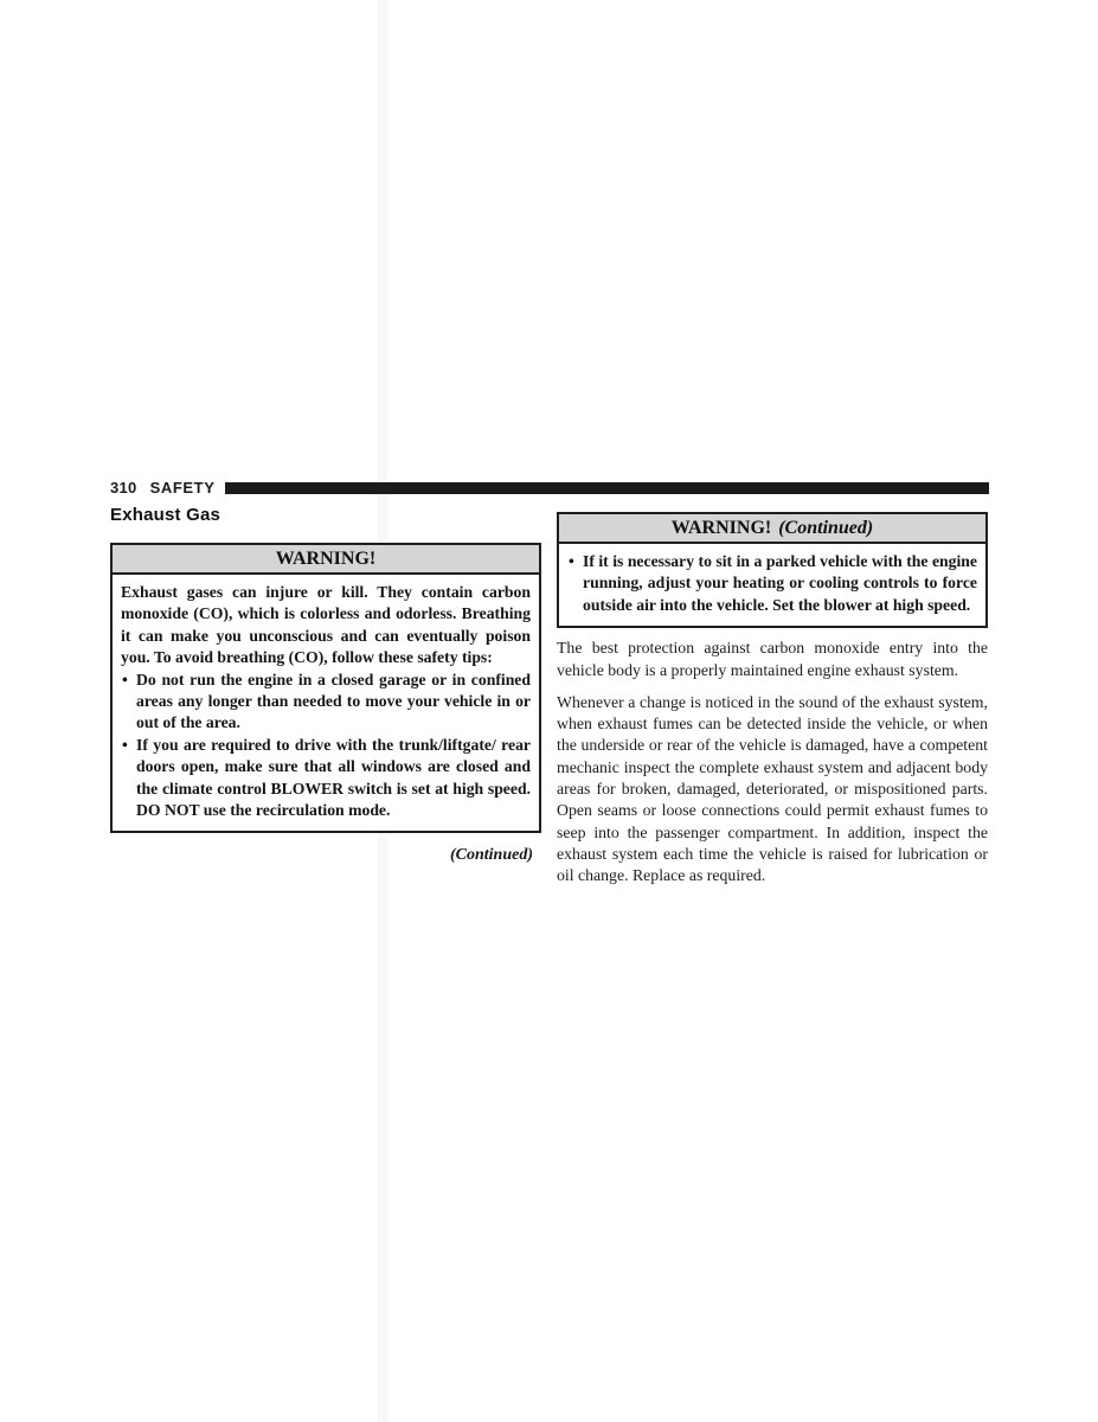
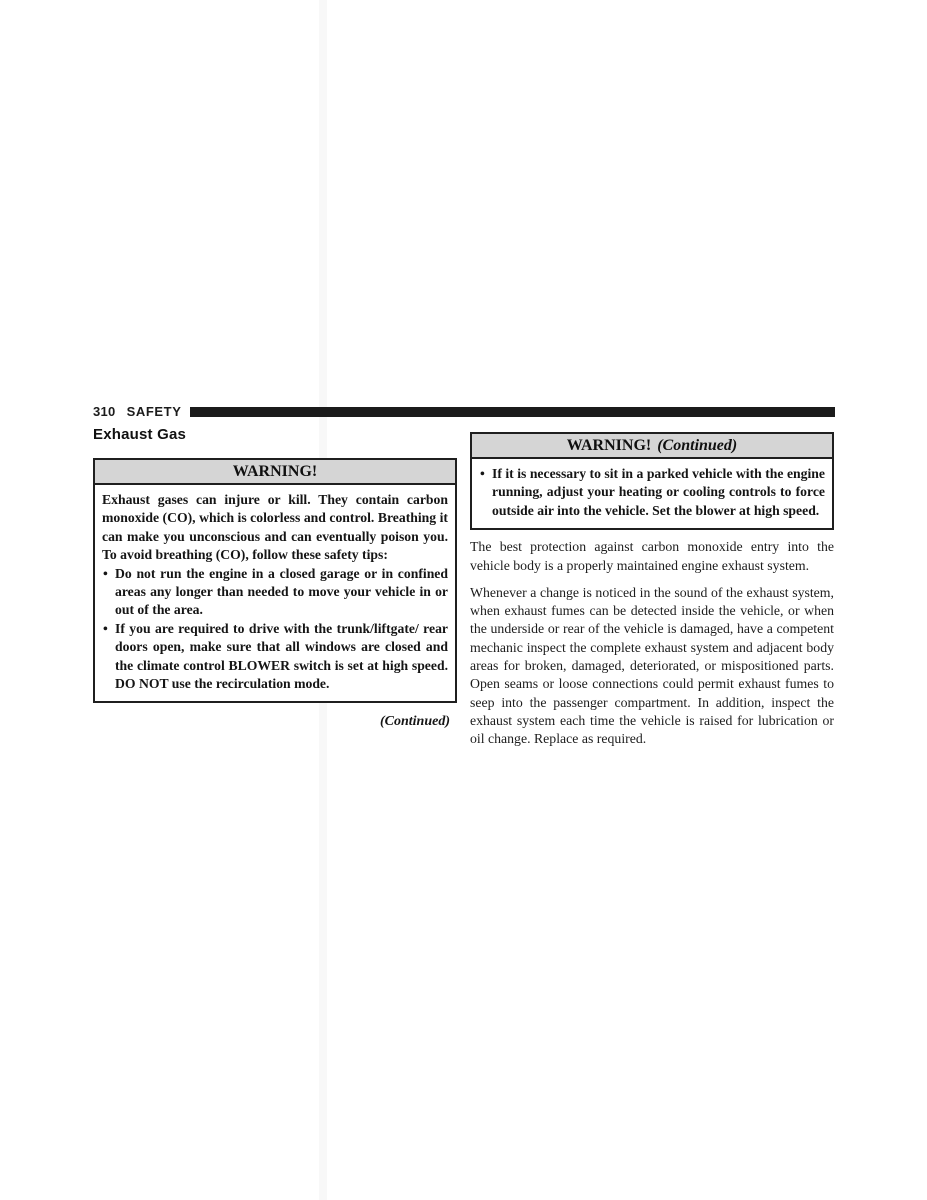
  310
  SAFETY
  Exhaust Gas
  WARNING!
- Exhaust gases can injure or kill. They contain carbon monoxide (CO), which is colorless and odorless. Breathing it can make you unconscious and can eventually poison you. To avoid breathing (CO), follow these safety tips:
+ Exhaust gases can injure or kill. They contain carbon monoxide (CO), which is colorless and control. Breathing it can make you unconscious and can eventually poison you. To avoid breathing (CO), follow these safety tips:
  •
  Do not run the engine in a closed garage or in confined areas any longer than needed to move your vehicle in or out of the area.
  •
  If you are required to drive with the trunk/liftgate/ rear doors open, make sure that all windows are closed and the climate control BLOWER switch is set at high speed. DO NOT use the recirculation mode.
  (Continued)
  WARNING! (Continued)
  •
  If it is necessary to sit in a parked vehicle with the engine running, adjust your heating or cooling controls to force outside air into the vehicle. Set the blower at high speed.
  The best protection against carbon monoxide entry into the vehicle body is a properly maintained engine exhaust system.
  Whenever a change is noticed in the sound of the exhaust system, when exhaust fumes can be detected inside the vehicle, or when the underside or rear of the vehicle is damaged, have a competent mechanic inspect the complete exhaust system and adjacent body areas for broken, damaged, deteriorated, or mispositioned parts. Open seams or loose connections could permit exhaust fumes to seep into the passenger compartment. In addition, inspect the exhaust system each time the vehicle is raised for lubrication or oil change. Replace as required.
